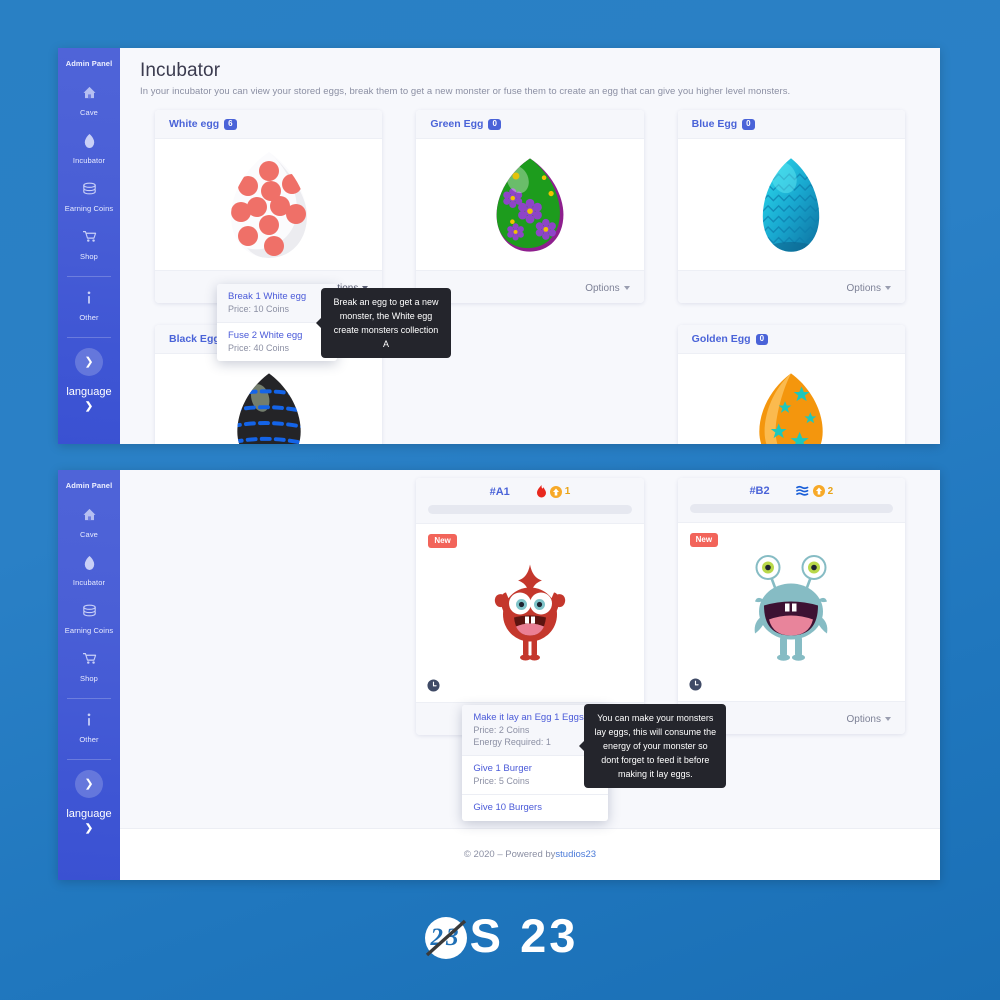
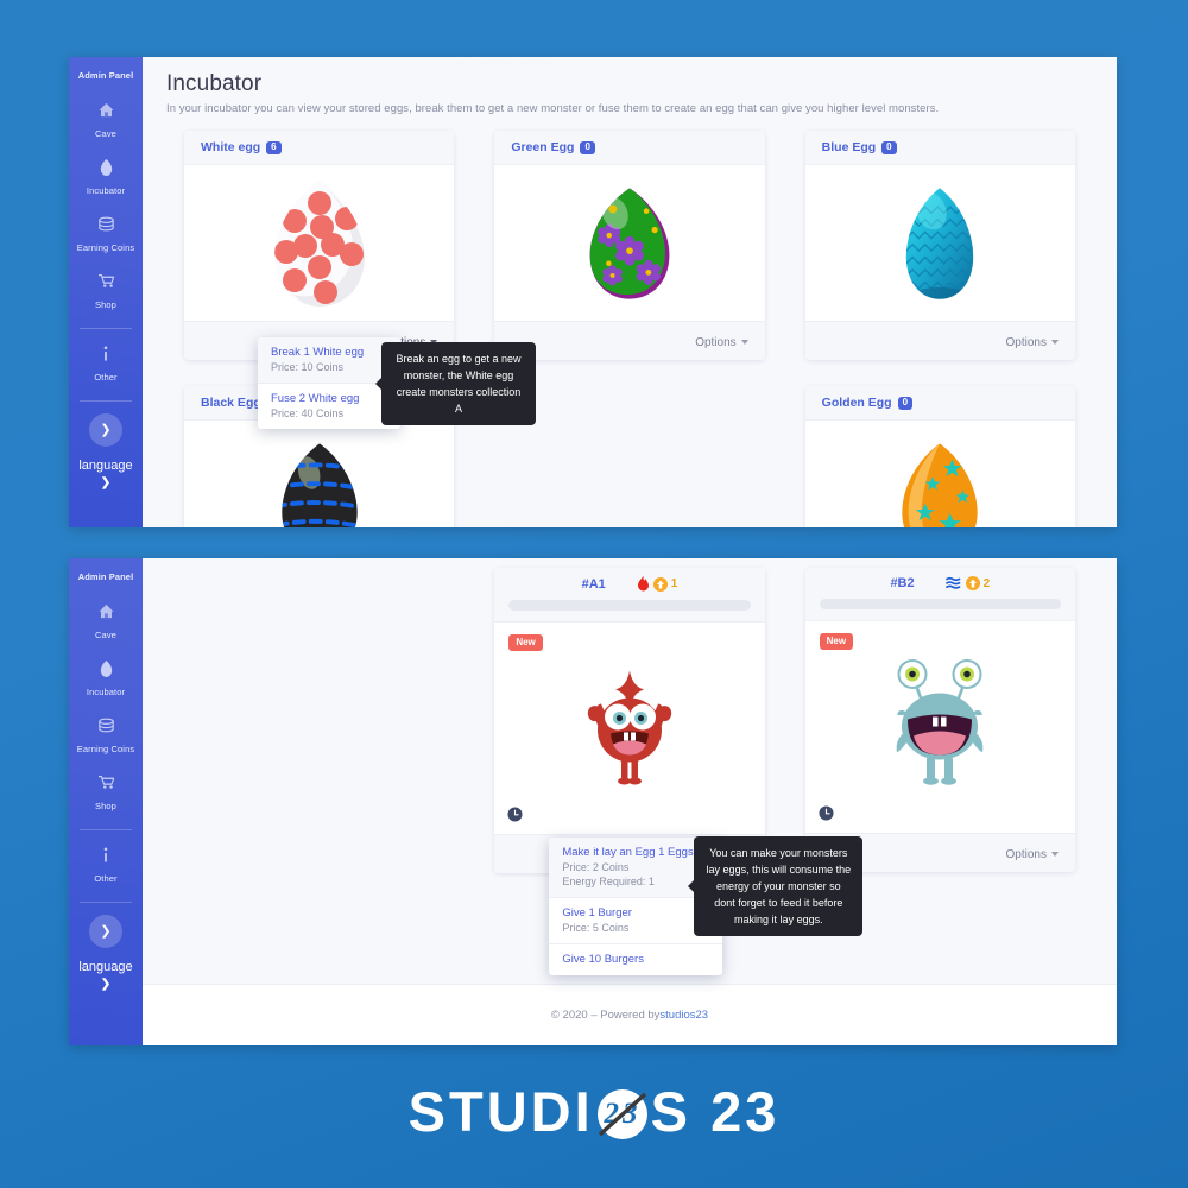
  Admin Panel
  Cave
  Incubator
  Earning Coins
  Shop
  Other
  ❯
  language
  ❯
  Incubator
  In your incubator you can view your stored eggs, break them to get a new monster or fuse them to create an egg that can give you higher level monsters.
  White egg
  6
  Break 1 White egg
  Price: 10 Coins
  Fuse 2 White egg
  Price: 40 Coins
  Break an egg to get a new monster, the White egg create monsters collection A
  Green Egg
  0
  Options
  Blue Egg
  0
  Options
  Black Eg
  Golden Egg
  0
  Admin Panel
  Cave
  Incubator
  Earning Coins
  Shop
  Other
  ❯
  language
  ❯
  #A1
  1
  New
  Make it lay an Egg 1 Eggs
  Price: 2 Coins
  Energy Required: 1
  Give 1 Burger
  Price: 5 Coins
  Give 10 Burgers
  You can make your monsters lay eggs, this will consume the energy of your monster so dont forget to feed it before making it lay eggs.
  #B2
  2
  New
  Options
  © 2020 – Powered by
  studios23
+ STUDI
  23
  S 23
